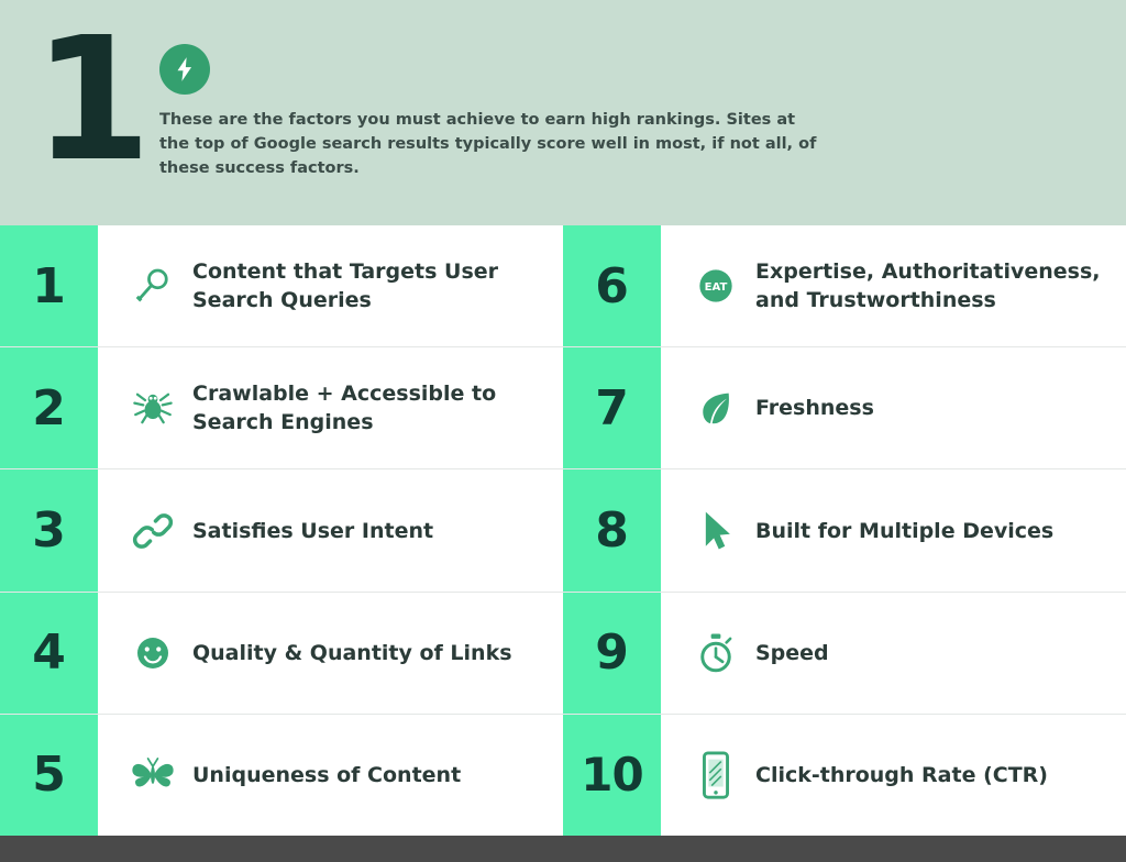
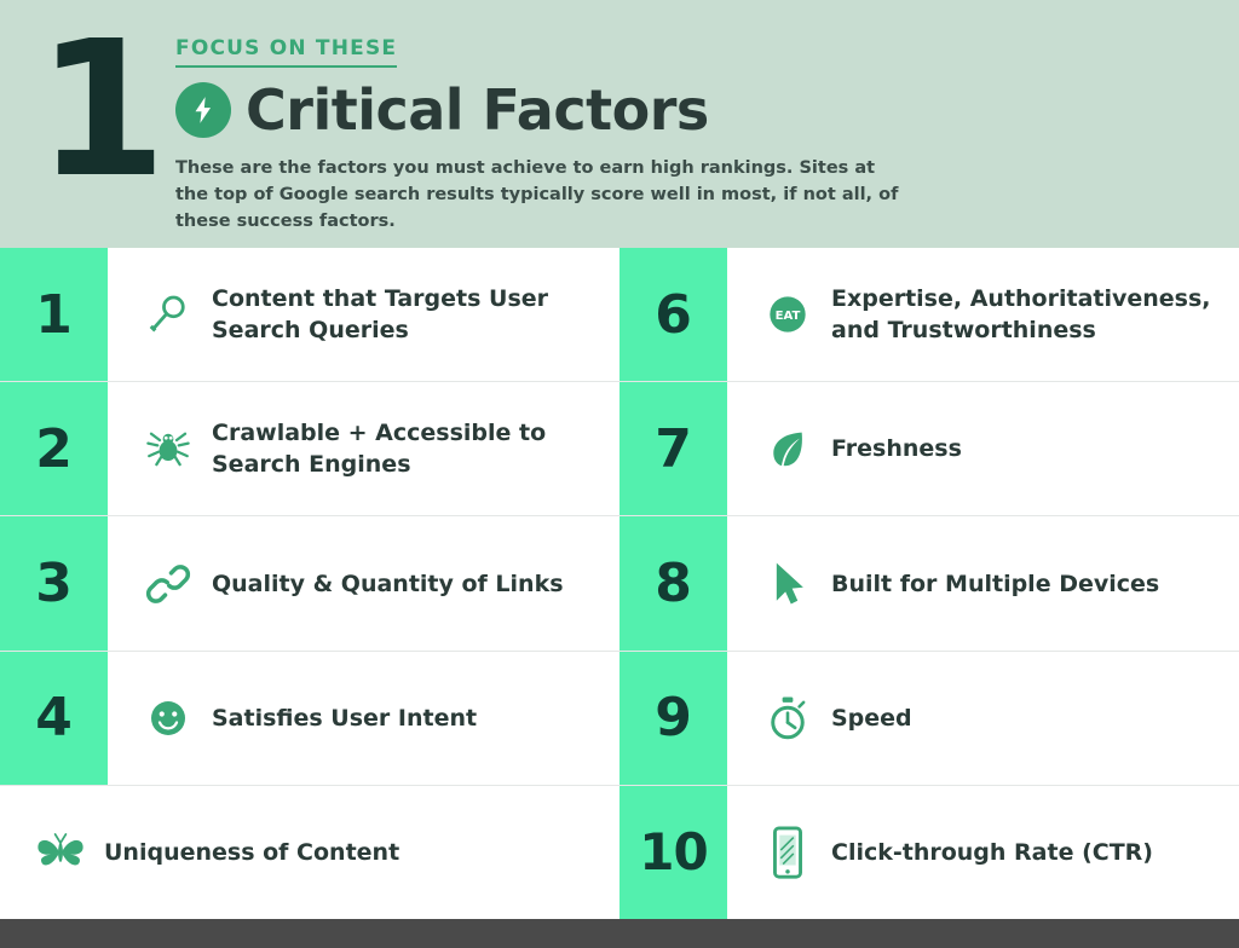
  1
+ FOCUS ON THESE
+ Critical Factors
  These are the factors you must achieve to earn high rankings. Sites at the top of Google search results typically score well in most, if not all, of these success factors.
  1
  Content that Targets User Search Queries
  2
  Crawlable + Accessible to Search Engines
  3
- Satisfies User Intent
+ Quality & Quantity of Links
  4
- Quality & Quantity of Links
+ Satisfies User Intent
- 5
  Uniqueness of Content
  6
  EAT
  Expertise, Authoritativeness, and Trustworthiness
  7
  Freshness
  8
  Built for Multiple Devices
  9
  Speed
  10
  Click-through Rate (CTR)
